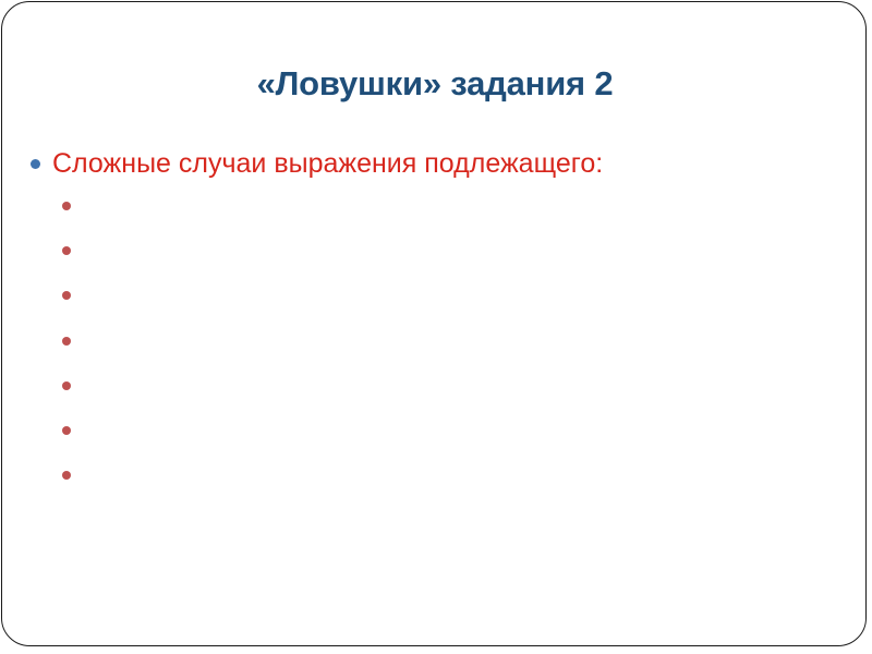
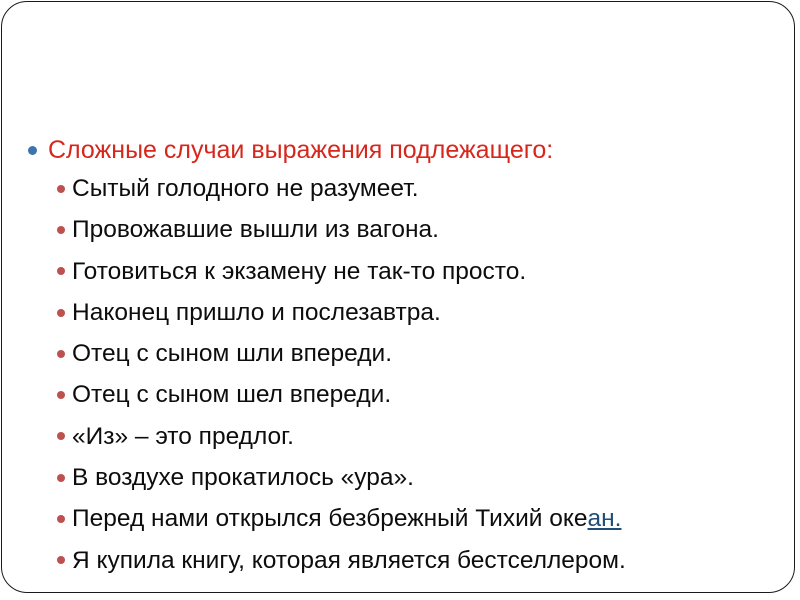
- «Ловушки» задания 2
  Сложные случаи выражения подлежащего:
+ Сытый голодного не разумеет.
+ Провожавшие вышли из вагона.
+ Готовиться к экзамену не так-то просто.
+ Наконец пришло и послезавтра.
+ Отец с сыном шли впереди.
+ Отец с сыном шел впереди.
+ «Из» – это предлог.
+ В воздухе прокатилось «ура».
+ Перед нами открылся безбрежный Тихий океан.
+ Я купила книгу, которая является бестселлером.
